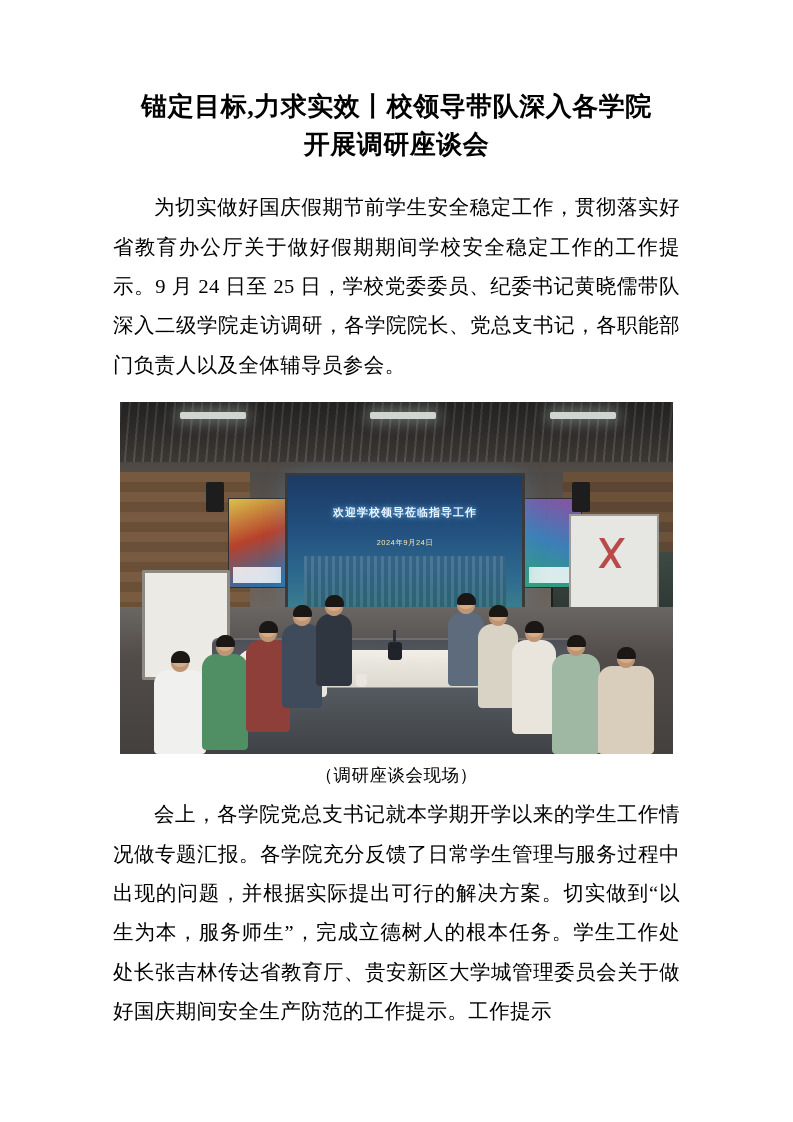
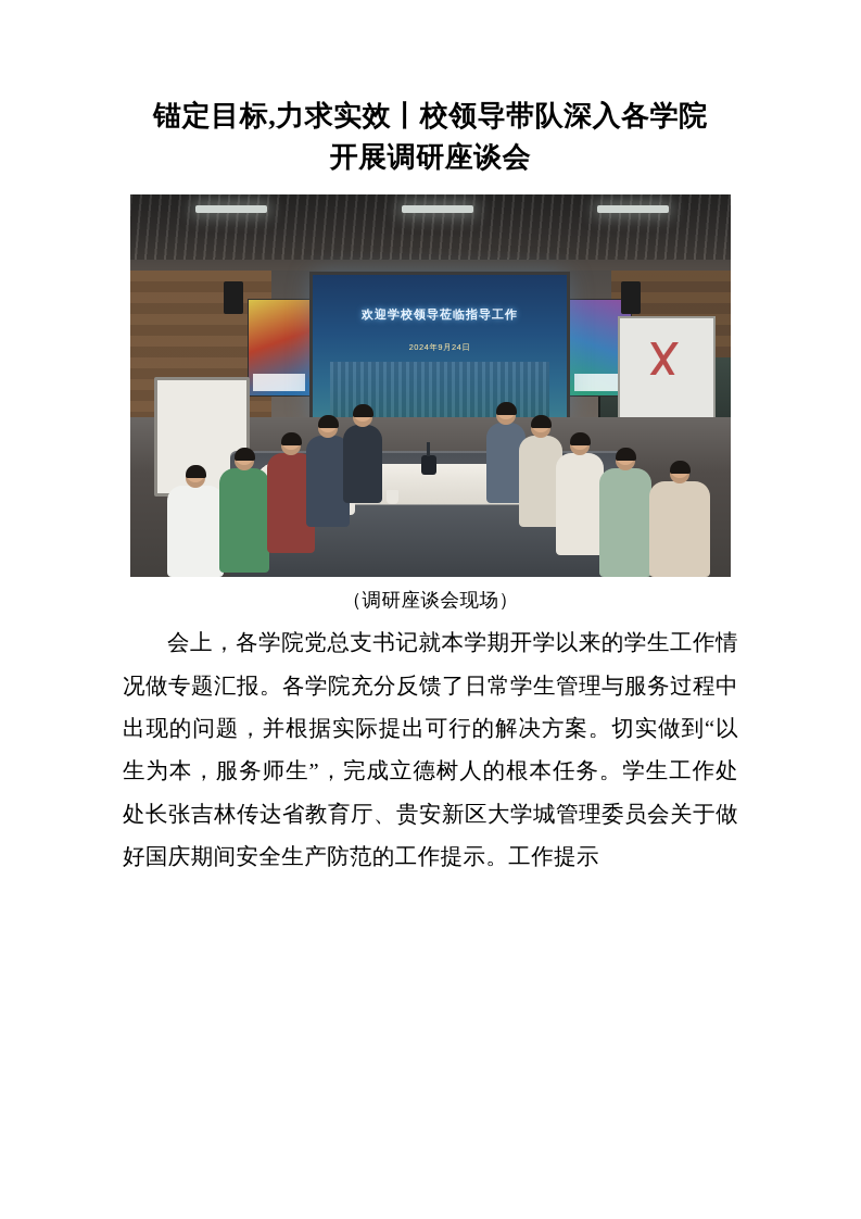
  锚定目标,力求实效丨校领导带队深入各学院
  开展调研座谈会
- 为切实做好国庆假期节前学生安全稳定工作，贯彻落实好省教育办公厅关于做好假期期间学校安全稳定工作的工作提示。9 月 24 日至 25 日，学校党委委员、纪委书记黄晓儒带队深入二级学院走访调研，各学院院长、党总支书记，各职能部门负责人以及全体辅导员参会。
  欢迎学校领导莅临指导工作
  2024年9月24日
  （调研座谈会现场）
  会上，各学院党总支书记就本学期开学以来的学生工作情况做专题汇报。各学院充分反馈了日常学生管理与服务过程中出现的问题，并根据实际提出可行的解决方案。切实做到“以生为本，服务师生”，完成立德树人的根本任务。学生工作处处长张吉林传达省教育厅、贵安新区大学城管理委员会关于做好国庆期间安全生产防范的工作提示。工作提示
